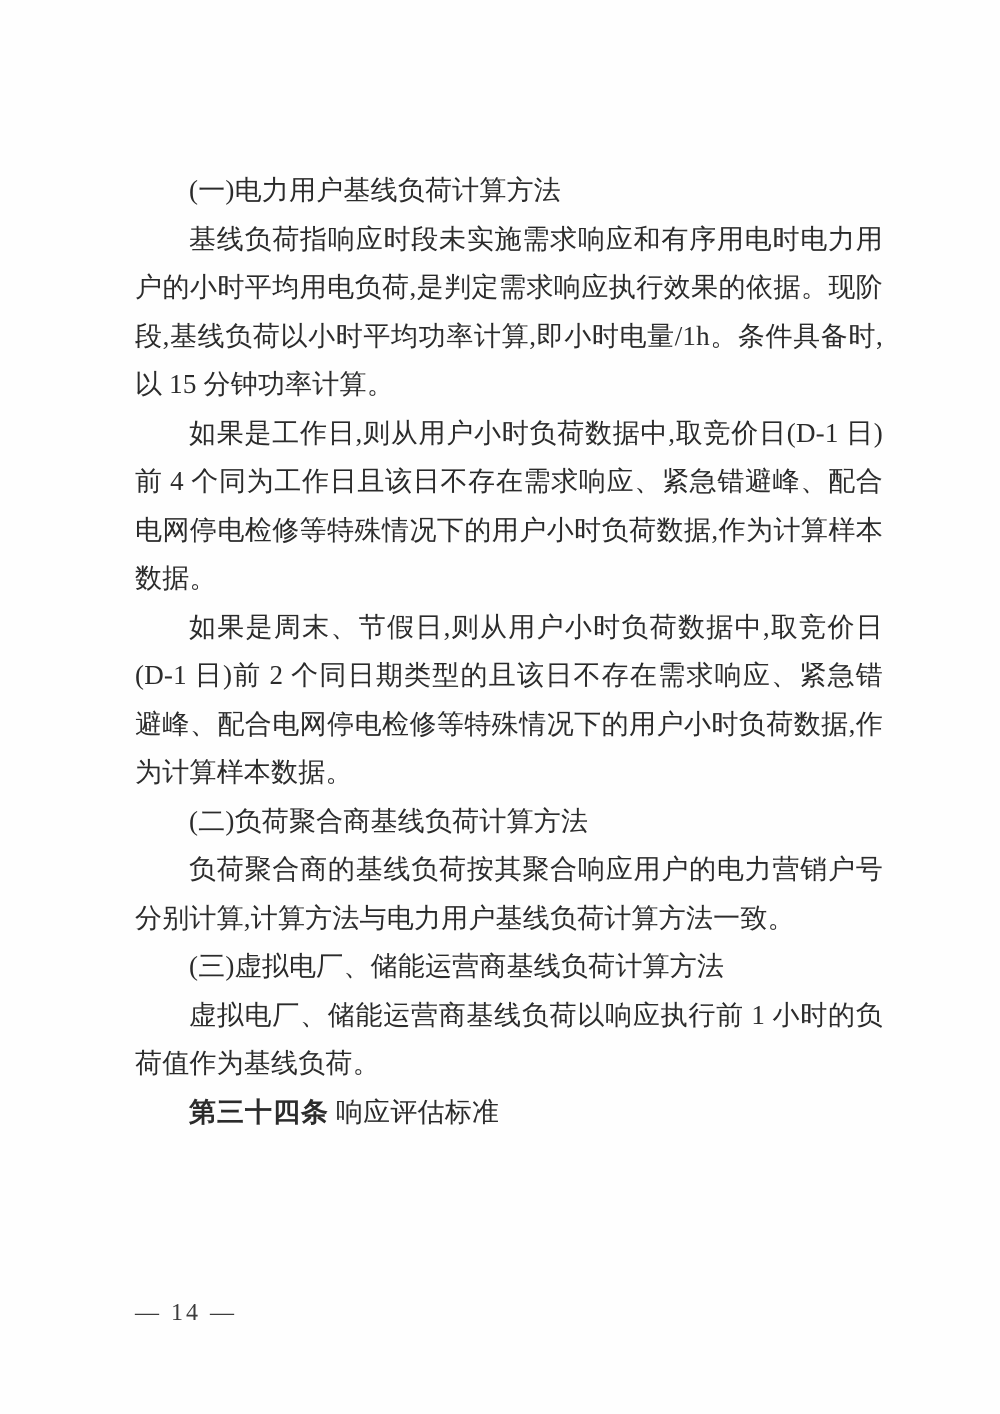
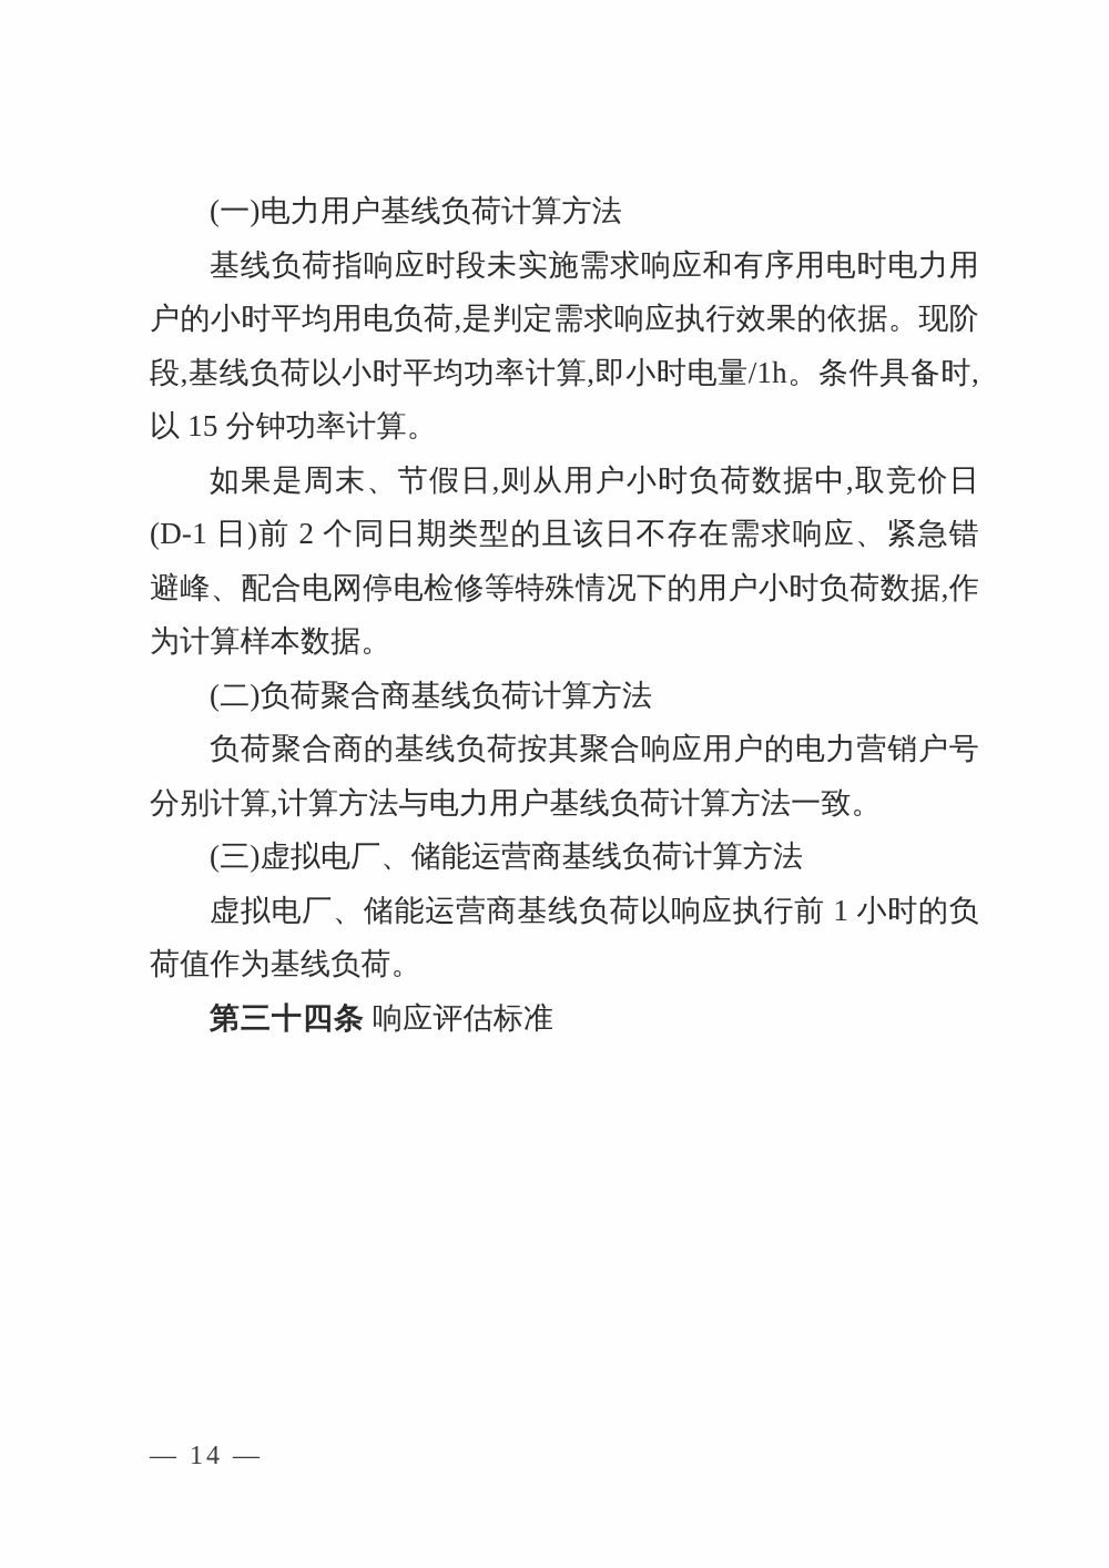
  (一)电力用户基线负荷计算方法
  基线负荷指响应时段未实施需求响应和有序用电时电力用户的小时平均用电负荷,是判定需求响应执行效果的依据。现阶段,基线负荷以小时平均功率计算,即小时电量/1h。条件具备时,以 15 分钟功率计算。
- 如果是工作日,则从用户小时负荷数据中,取竞价日(D-1 日)前 4 个同为工作日且该日不存在需求响应、紧急错避峰、配合电网停电检修等特殊情况下的用户小时负荷数据,作为计算样本数据。
  如果是周末、节假日,则从用户小时负荷数据中,取竞价日(D-1 日)前 2 个同日期类型的且该日不存在需求响应、紧急错避峰、配合电网停电检修等特殊情况下的用户小时负荷数据,作为计算样本数据。
  (二)负荷聚合商基线负荷计算方法
  负荷聚合商的基线负荷按其聚合响应用户的电力营销户号分别计算,计算方法与电力用户基线负荷计算方法一致。
  (三)虚拟电厂、储能运营商基线负荷计算方法
  虚拟电厂、储能运营商基线负荷以响应执行前 1 小时的负荷值作为基线负荷。
  第三十四条 响应评估标准
  — 14 —
